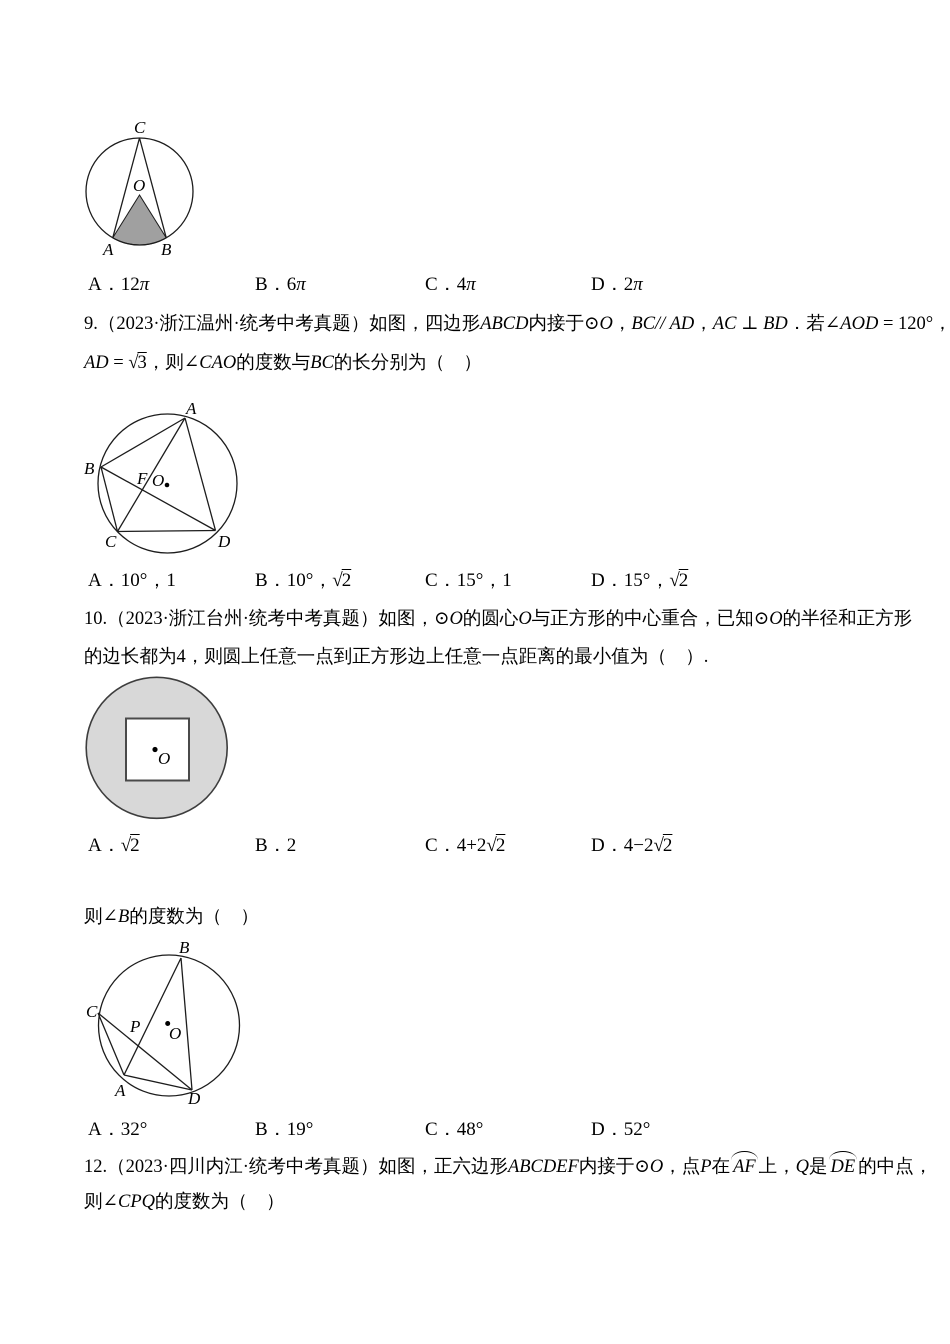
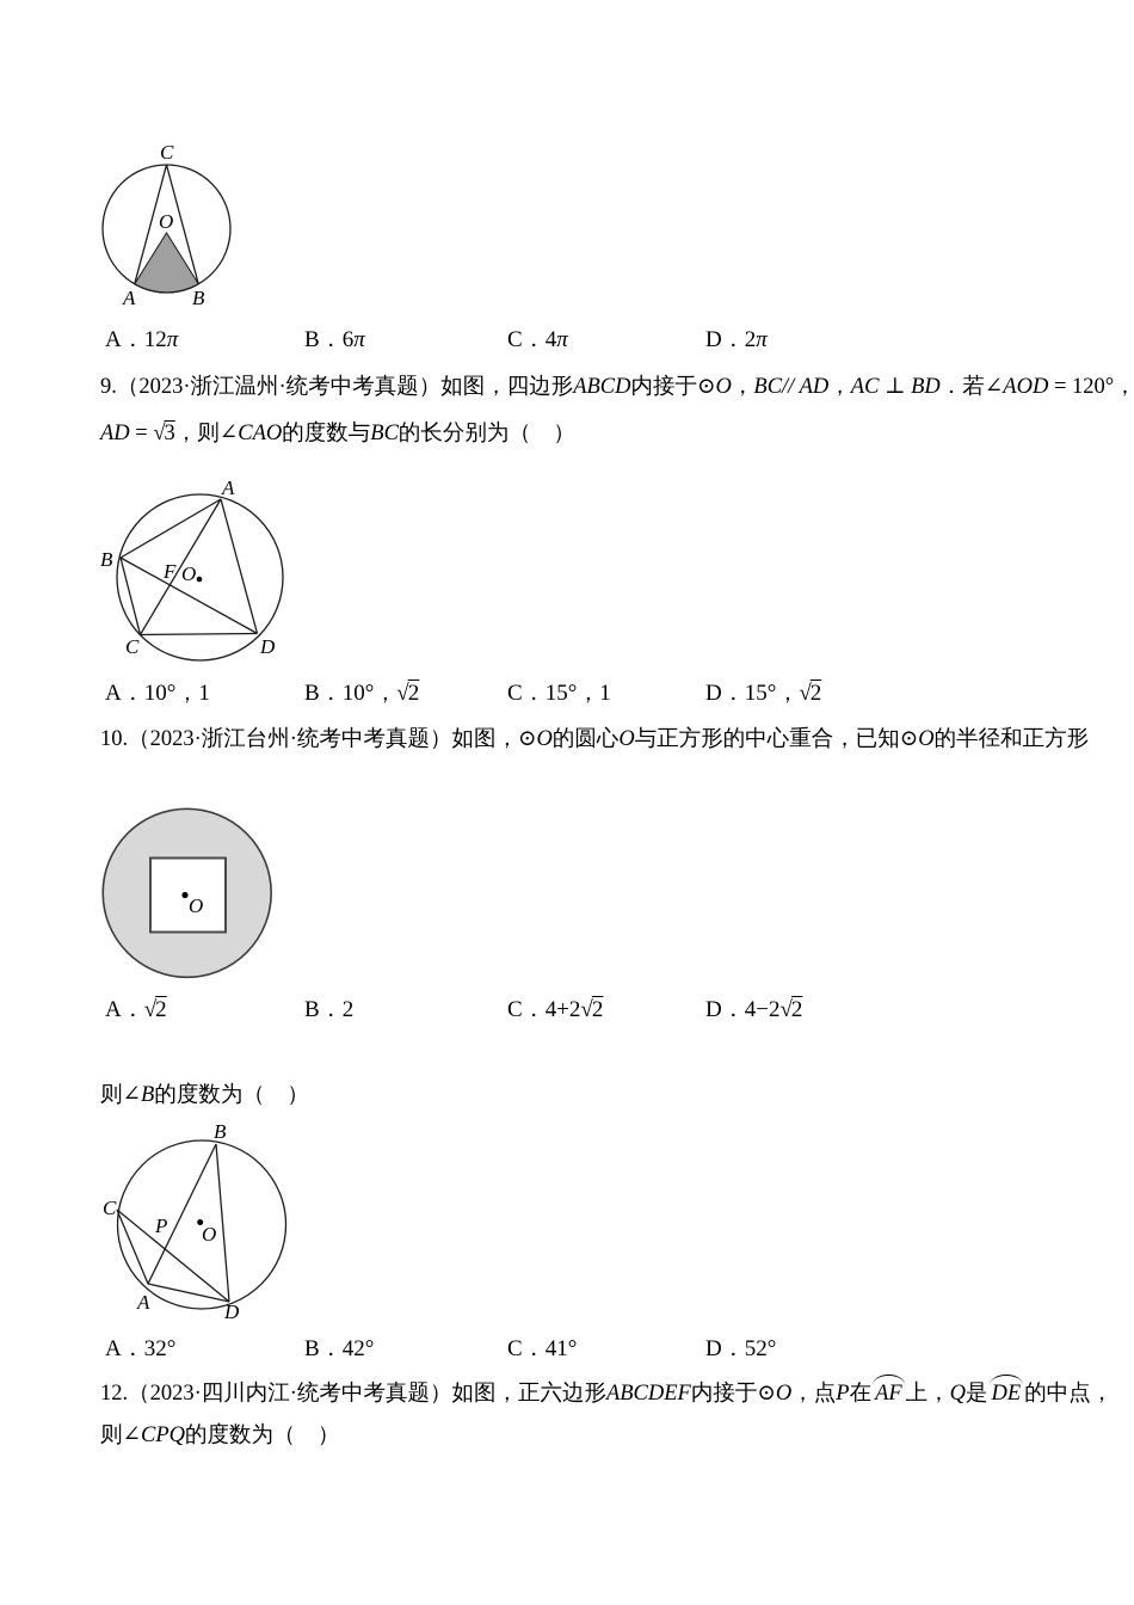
  C
  O
  A
  B
  A．12π
  B．6π
  C．4π
  D．2π
  9.（2023·浙江温州·统考中考真题）如图，四边形ABCD内接于⊙O，BC// AD，AC ⊥ BD．若∠AOD = 120°，
  AD = √3，则∠CAO的度数与BC的长分别为（ ）
  A
  B
  C
  D
  F
  O
  A．10°，1
  B．10°，√2
  C．15°，1
  D．15°，√2
  10.（2023·浙江台州·统考中考真题）如图，⊙O的圆心O与正方形的中心重合，已知⊙O的半径和正方形
- 的边长都为4，则圆上任意一点到正方形边上任意一点距离的最小值为（ ）.
  O
  A．√2
  B．2
  C．4+2√2
  D．4−2√2
  则∠B的度数为（ ）
  B
  C
  P
  O
  A
  D
  A．32°
- B．19°
+ B．42°
- C．48°
+ C．41°
  D．52°
  12.（2023·四川内江·统考中考真题）如图，正六边形ABCDEF内接于⊙O，点P在 AF 上，Q是 DE 的中点，
  则∠CPQ的度数为（ ）
